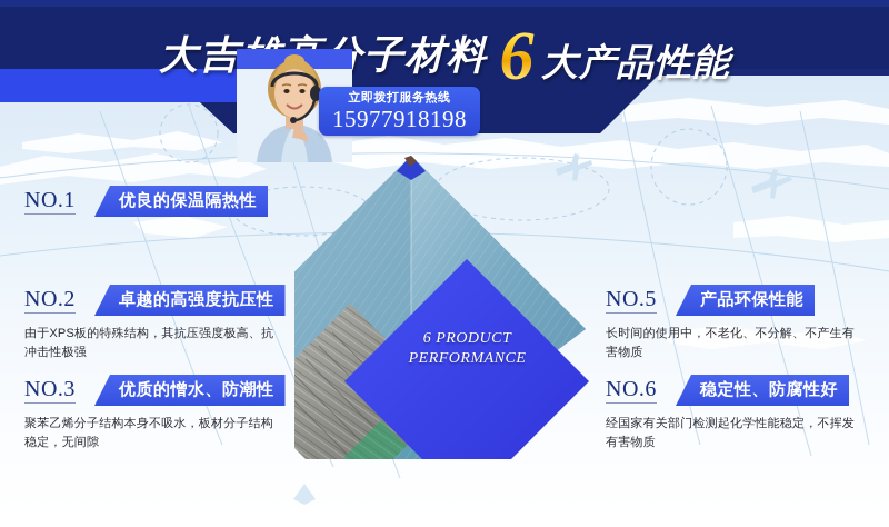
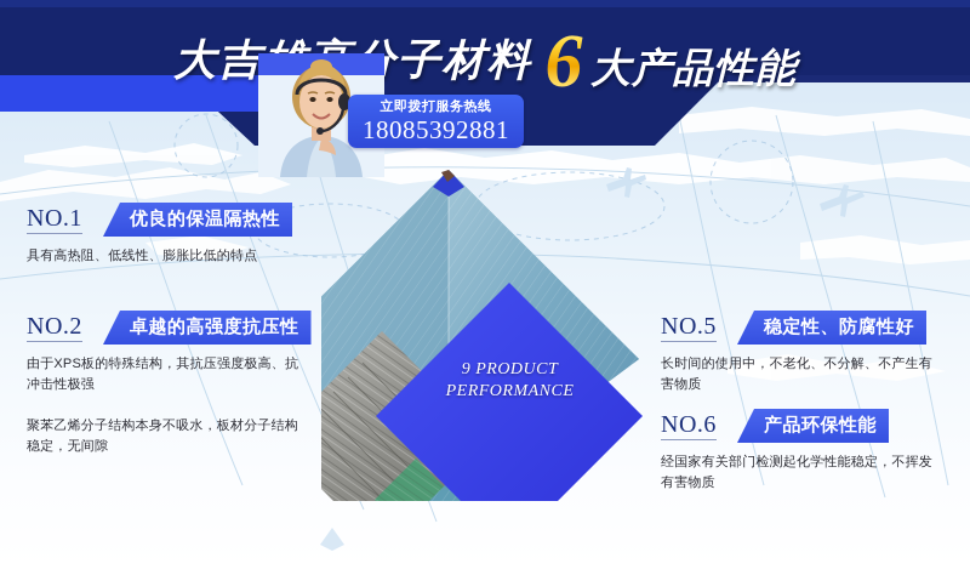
  大吉子材料 6 大产品性能
  立即拨打服务热线
- 15977918198
+ 18085392881
- 6 PRODUCT
+ 9 PRODUCT
  PERFORMANCE
  NO.1
  优良的保温隔热性
+ 具有高热阻、低线性、膨胀比低的特点
  NO.2
  卓越的高强度抗压性
  由于XPS板的特殊结构，其抗压强度极高、抗冲击性极强
- NO.3
- 优质的憎水、防潮性
  聚苯乙烯分子结构本身不吸水，板材分子结构稳定，无间隙
  NO.5
- 产品环保性能
+ 稳定性、防腐性好
  长时间的使用中，不老化、不分解、不产生有害物质
  NO.6
- 稳定性、防腐性好
+ 产品环保性能
  经国家有关部门检测起化学性能稳定，不挥发有害物质
